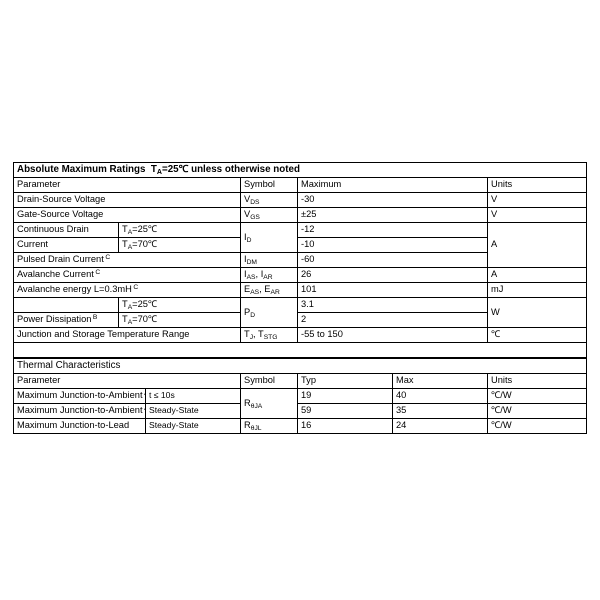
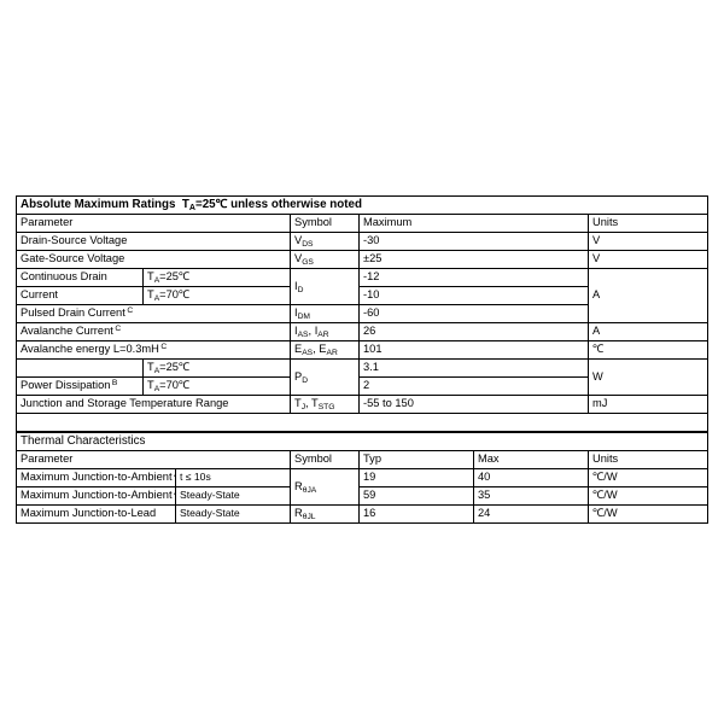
  Absolute Maximum Ratings T =25℃ unless otherwise noted
  Parameter	Symbol	Maximum	Units
  Drain-Source Voltage	V	-30	V
  Gate-Source Voltage	V	±25	V
  Continuous Drain	T =25℃	I	-12	A
  Current	T =70℃	-10
  Pulsed Drain Current	I	-60
  Avalanche Current	I , I	26	A
- Avalanche energy L=0.3mH	E , E	101	mJ
+ Avalanche energy L=0.3mH	E , E	101	℃
  	T =25℃	P	3.1	W
  Power Dissipation	T =70℃	2
- Junction and Storage Temperature Range	T , T	-55 to 150	℃
+ Junction and Storage Temperature Range	T , T	-55 to 150	mJ
  Thermal Characteristics
  Parameter	Symbol	Typ	Max	Units
  Maximum Junction-to-Ambient	t ≤ 10s	R	19	40	℃/W
  Maximum Junction-to-Ambient	Steady-State	59	35	℃/W
  Maximum Junction-to-Lead	Steady-State	R	16	24	℃/W
